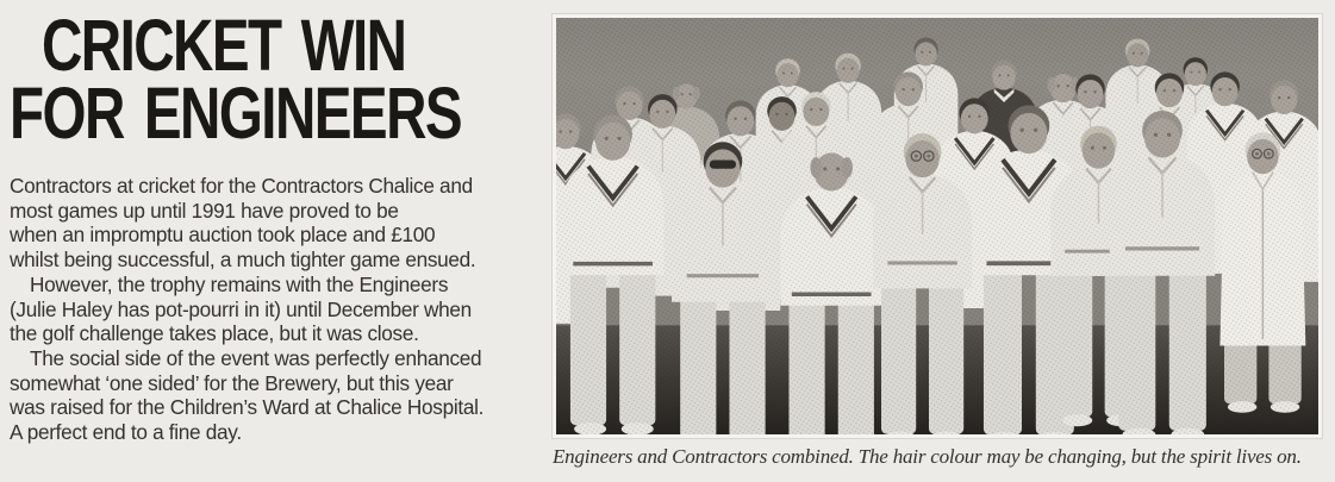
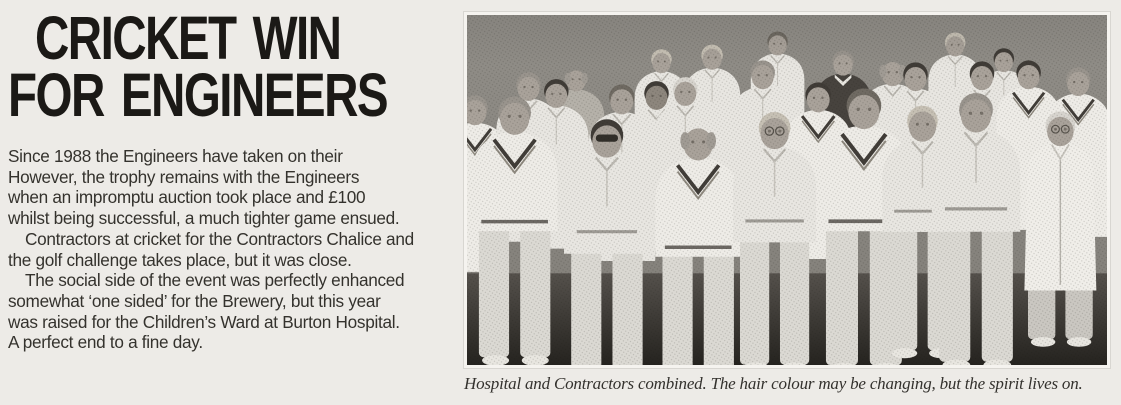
  CRICKET WIN
  FOR ENGINEERS
+ Since 1988 the Engineers have taken on their
- Contractors at cricket for the Contractors Chalice and
+ However, the trophy remains with the Engineers
- most games up until 1991 have proved to be
  when an impromptu auction took place and £100
  whilst being successful, a much tighter game ensued.
- However, the trophy remains with the Engineers
+ Contractors at cricket for the Contractors Chalice and
- (Julie Haley has pot-pourri in it) until December when
  the golf challenge takes place, but it was close.
  The social side of the event was perfectly enhanced
  somewhat ‘one sided’ for the Brewery, but this year
- was raised for the Children’s Ward at Chalice Hospital.
+ was raised for the Children’s Ward at Burton Hospital.
  A perfect end to a fine day.
- Engineers and Contractors combined. The hair colour may be changing, but the spirit lives on.
+ Hospital and Contractors combined. The hair colour may be changing, but the spirit lives on.
